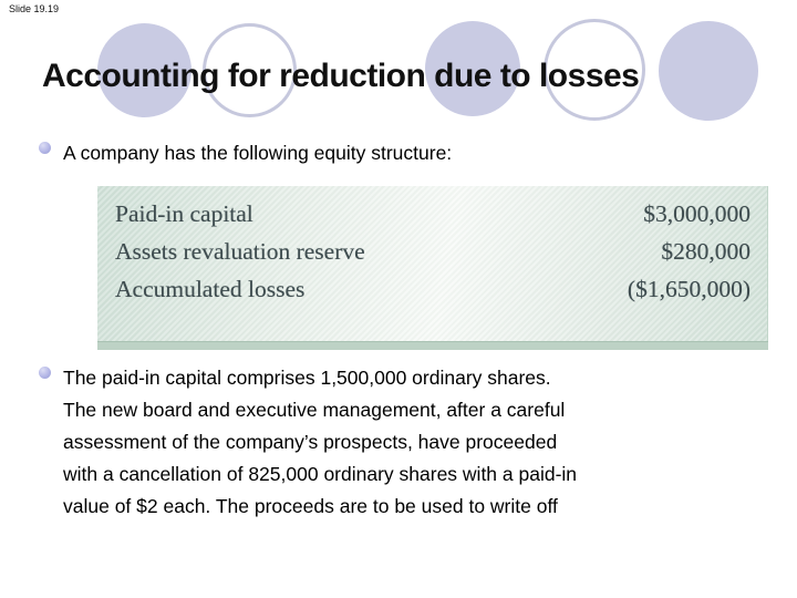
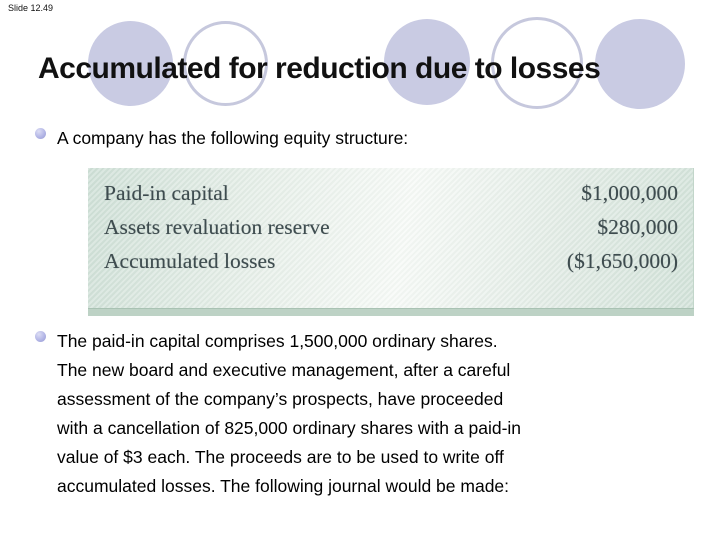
- Slide 19.19
+ Slide 12.49
- Accounting for reduction due to losses
+ Accumulated for reduction due to losses
  A company has the following equity structure:
  Paid-in capital
- $3,000,000
+ $1,000,000
  Assets revaluation reserve
  $280,000
  Accumulated losses
  ($1,650,000)
  The paid-in capital comprises 1,500,000 ordinary shares.
  The new board and executive management, after a careful
  assessment of the company’s prospects, have proceeded
  with a cancellation of 825,000 ordinary shares with a paid-in
- value of $2 each. The proceeds are to be used to write off
+ value of $3 each. The proceeds are to be used to write off
+ accumulated losses. The following journal would be made:
